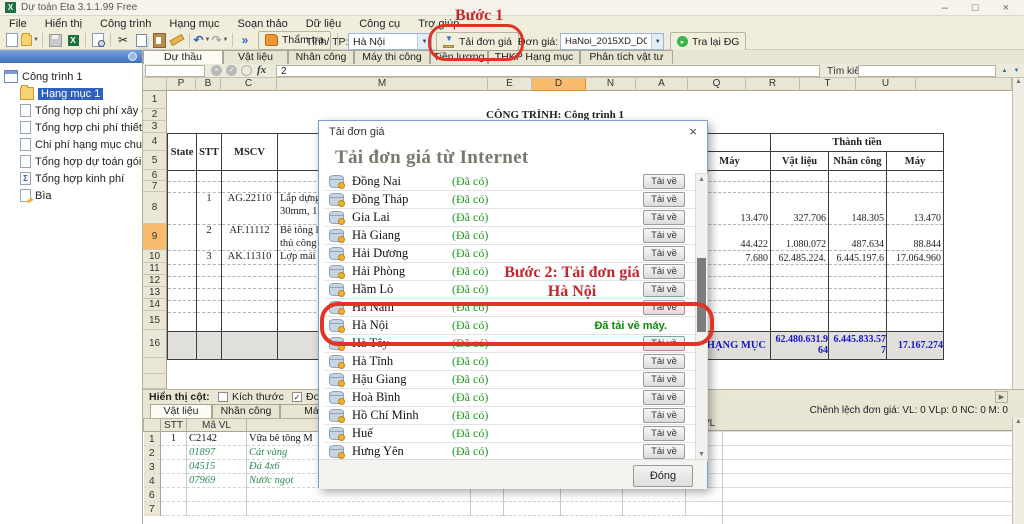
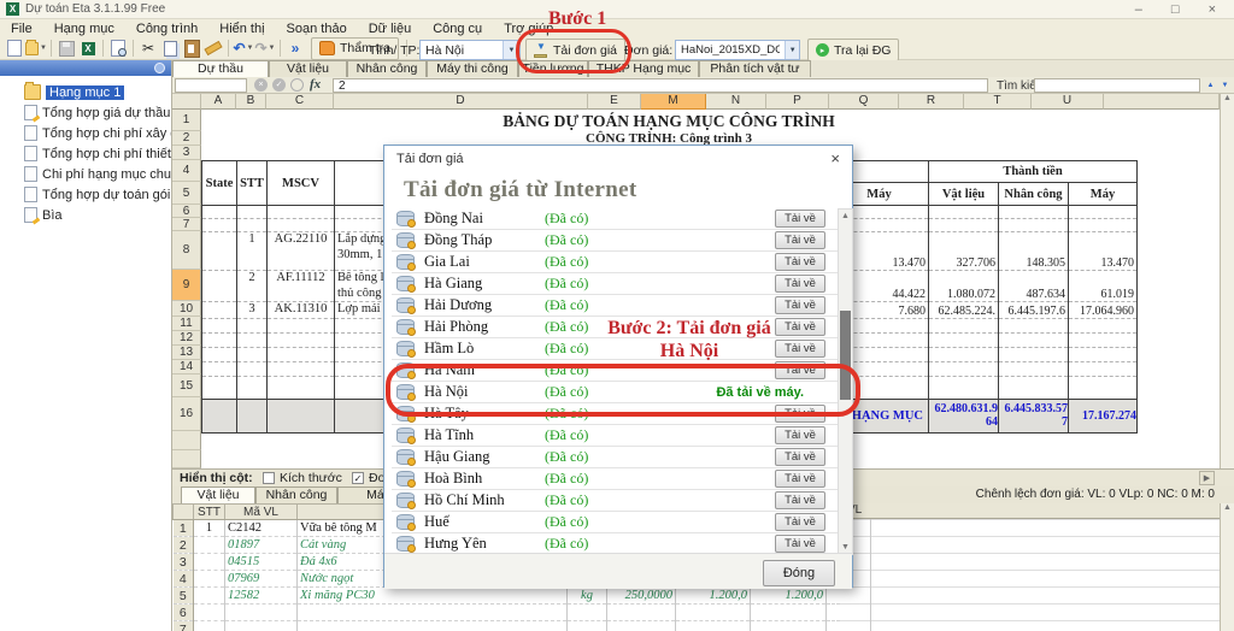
  X
  Dự toán Eta 3.1.1.99 Free
  –
  □
  ×
  File
- Hiển thị
+ Hạng mục
  Công trình
- Hạng mục
+ Hiển thị
  Soạn thảo
  Dữ liệu
  Công cụ
  Trợ giúp
  X
  ✂
  ↶
  ↷
  »
  Thẩm tra
  Tỉnh/ TP:
  Hà Nội
  Tải đơn giá
  Đơn giá:
  HaNoi_2015XD_DG
  Tra lại ĐG
- Công trình 1
  Hạng mục 1
+ Tổng hợp giá dự thầu
  Tổng hợp chi phí xây
  Tổng hợp chi phí thiết
  Chi phí hạng mục chu
  Tổng hợp dự toán gói
- Σ
- Tổng hợp kinh phí
  Bìa
  Dự thầu
  Vật liệu
  Nhân công
  Máy thi công
  Tiền lương
  THKP Hạng mục
  Phân tích vật tư
  fx
  2
  Tìm kiế
- P
+ A
  B
  C
- M
+ D
  E
- D
+ M
  N
- A
+ P
  Q
  R
  T
  U
  1
  2
  3
  4
  5
  6
  7
  8
  9
  10
  11
  12
  13
  14
  15
  16
+ BẢNG DỰ TOÁN HẠNG MỤC CÔNG TRÌNH
- CÔNG TRÌNH: Công trình 1
+ CÔNG TRÌNH: Công trình 3
  State	STT	MSCV				Thành tiền
  Máy	Vật liệu	Nhân công	Máy
  	1	AG.22110	Lắp dựn30mm, 1		13.470	327.706	148.305	13.470
- 	2	AF.11112	Bê tôngthủ công		44.422	1.080.072	487.634	88.844
+ 	2	AF.11112	Bê tôngthủ công		44.422	1.080.072	487.634	61.019
  	3	AK.11310	Lợp mái		7.680	62.485.224.	6.445.197.6	17.064.960
  			HẠNG MỤC	62.480.631.964	6.445.833.577	17.167.274
  Hiển thị cột:
  Kích thước
  ✓
  Vật liệu
  Nhân công
  Chênh lệch đơn giá: VL: 0 VLp: 0 NC: 0 M: 0
  	STT	Mã VL
  1	1	C2142	Vữa bê tông M
  2		01897	Cát vàng
  3		04515	Đá 4x6
  4		07969	Nước ngọt
+ 5		12582	Xi măng PC30	kg	250,0000	1.200,0	1.200,0
  6
  7
  Tải đơn giá
  ×
  Tải đơn giá từ Internet
  Đồng Nai
  (Đã có)
  Tải về
  Đồng Tháp
  (Đã có)
  Tải về
  Gia Lai
  (Đã có)
  Tải về
  Hà Giang
  (Đã có)
  Tải về
  Hải Dương
  (Đã có)
  Tải về
  Hải Phòng
  (Đã có)
  Tải về
  Hầm Lò
  (Đã có)
  Tải về
  Hà Nam
  (Đã có)
  Tải về
  Hà Nội
  (Đã có)
  Đã tải về máy.
  Hà Tây
  (Đã có)
  Tải về
  Hà Tĩnh
  (Đã có)
  Tải về
  Hậu Giang
  (Đã có)
  Tải về
  Hoà Bình
  (Đã có)
  Tải về
  Hồ Chí Minh
  (Đã có)
  Tải về
  Huế
  (Đã có)
  Tải về
  Hưng Yên
  (Đã có)
  Tải về
  Đóng
  Bước 1
  Bước 2: Tải đơn giá
  Hà Nội
